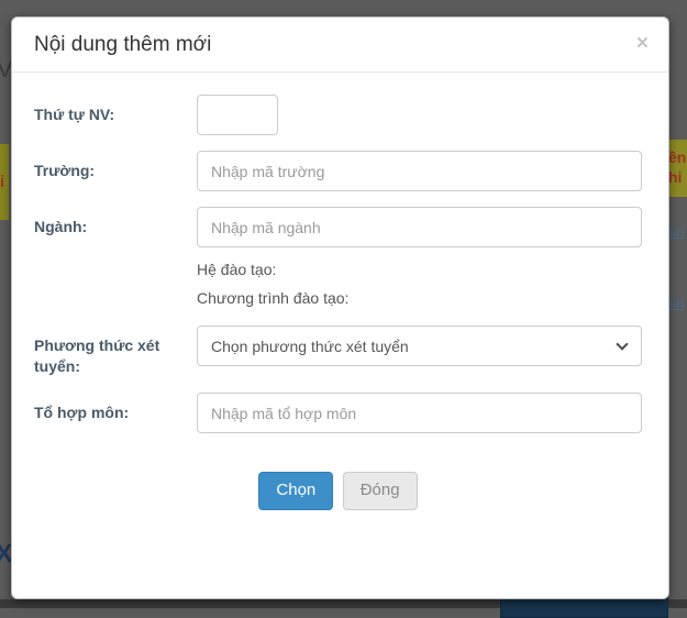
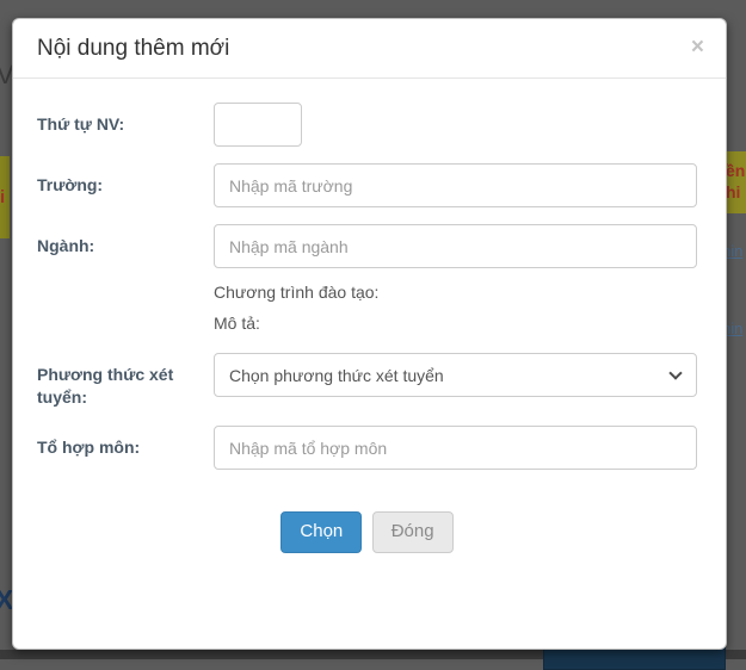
  V
  X
  i
  ền
  hi
  Nội dung thêm mới
  ×
  Thứ tự NV:
  Trường:
  Nhập mã trường
  Ngành:
  Nhập mã ngành
- Hệ đào tạo:
  Chương trình đào tạo:
+ Mô tả:
  Phương thức xét tuyển:
  Chọn phương thức xét tuyển
  Tổ hợp môn:
  Nhập mã tổ hợp môn
  Chọn Đóng
